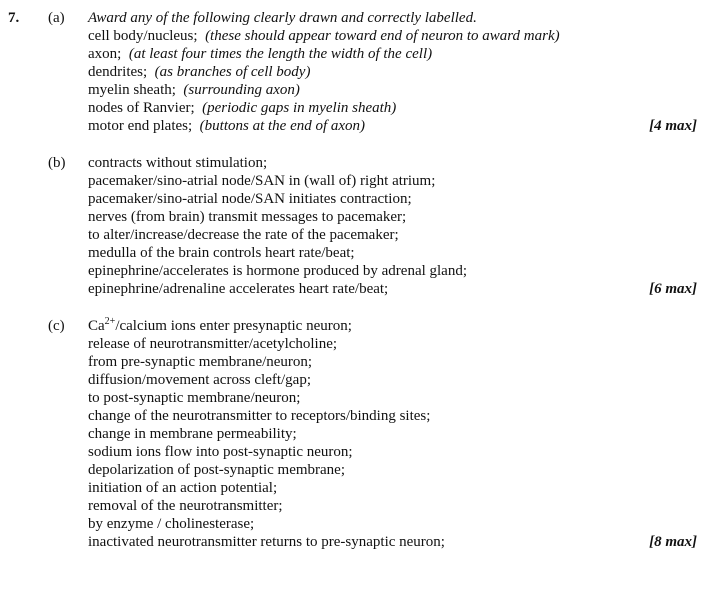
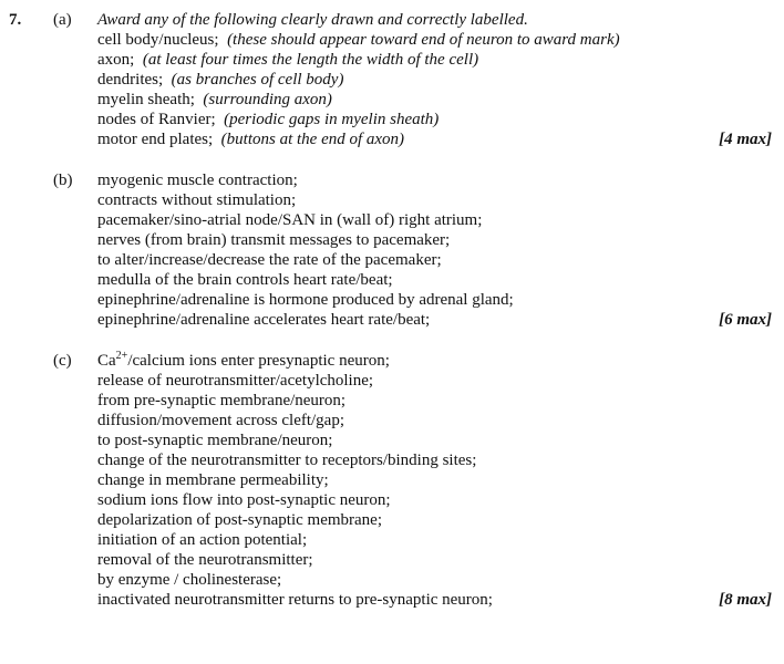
  7.
  (a)
  Award any of the following clearly drawn and correctly labelled.
  cell body/nucleus; (these should appear toward end of neuron to award mark)
  axon; (at least four times the length the width of the cell)
  dendrites; (as branches of cell body)
  myelin sheath; (surrounding axon)
  nodes of Ranvier; (periodic gaps in myelin sheath)
  motor end plates; (buttons at the end of axon)
  [4 max]
  (b)
+ myogenic muscle contraction;
  contracts without stimulation;
  pacemaker/sino-atrial node/SAN in (wall of) right atrium;
- pacemaker/sino-atrial node/SAN initiates contraction;
  nerves (from brain) transmit messages to pacemaker;
  to alter/increase/decrease the rate of the pacemaker;
  medulla of the brain controls heart rate/beat;
- epinephrine/accelerates is hormone produced by adrenal gland;
+ epinephrine/adrenaline is hormone produced by adrenal gland;
  epinephrine/adrenaline accelerates heart rate/beat;
  [6 max]
  (c)
  Ca2+/calcium ions enter presynaptic neuron;
  release of neurotransmitter/acetylcholine;
  from pre-synaptic membrane/neuron;
  diffusion/movement across cleft/gap;
  to post-synaptic membrane/neuron;
  change of the neurotransmitter to receptors/binding sites;
  change in membrane permeability;
  sodium ions flow into post-synaptic neuron;
  depolarization of post-synaptic membrane;
  initiation of an action potential;
  removal of the neurotransmitter;
  by enzyme / cholinesterase;
  inactivated neurotransmitter returns to pre-synaptic neuron;
  [8 max]
